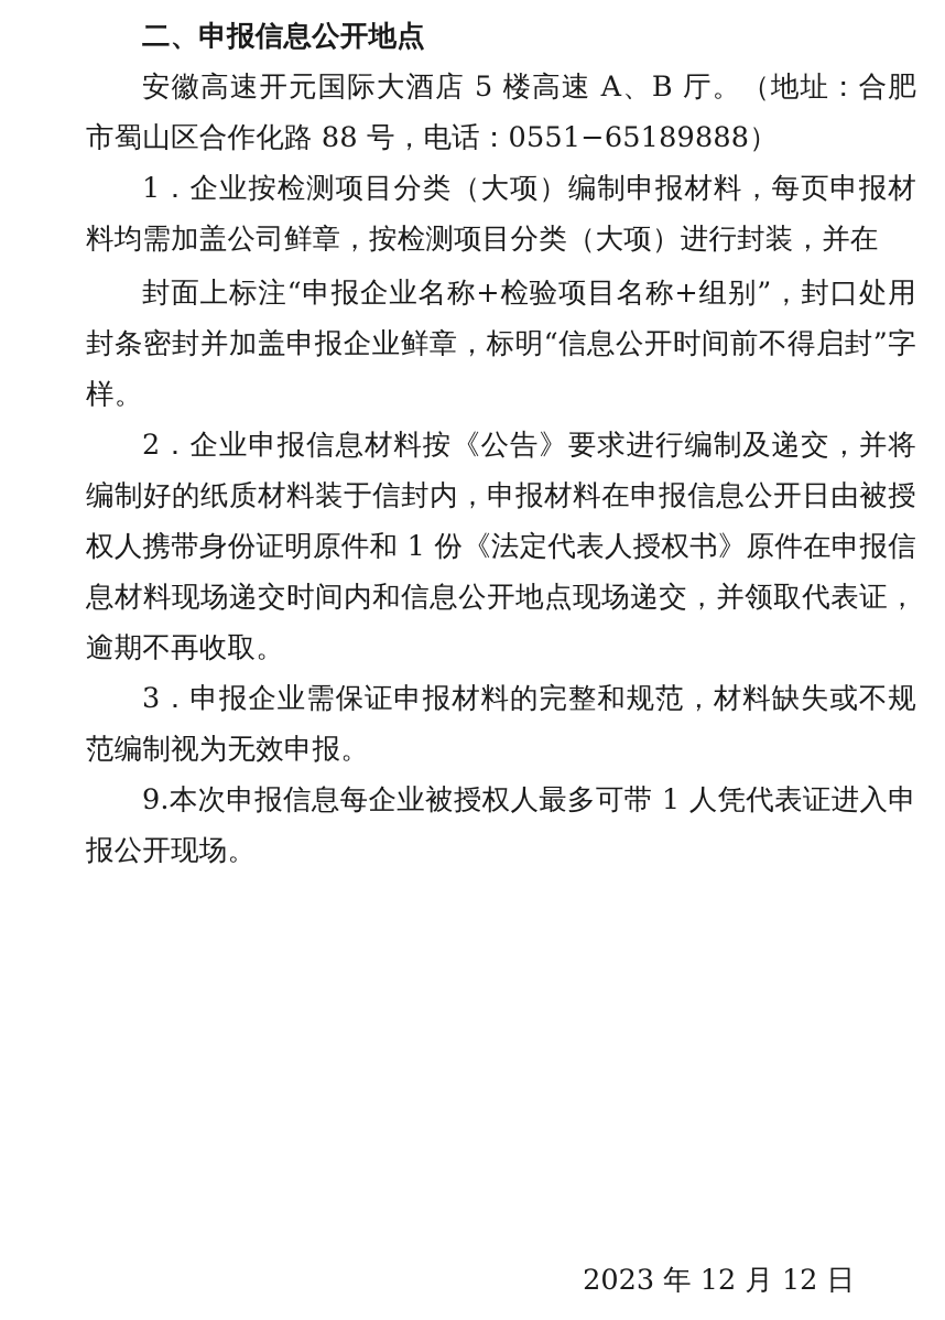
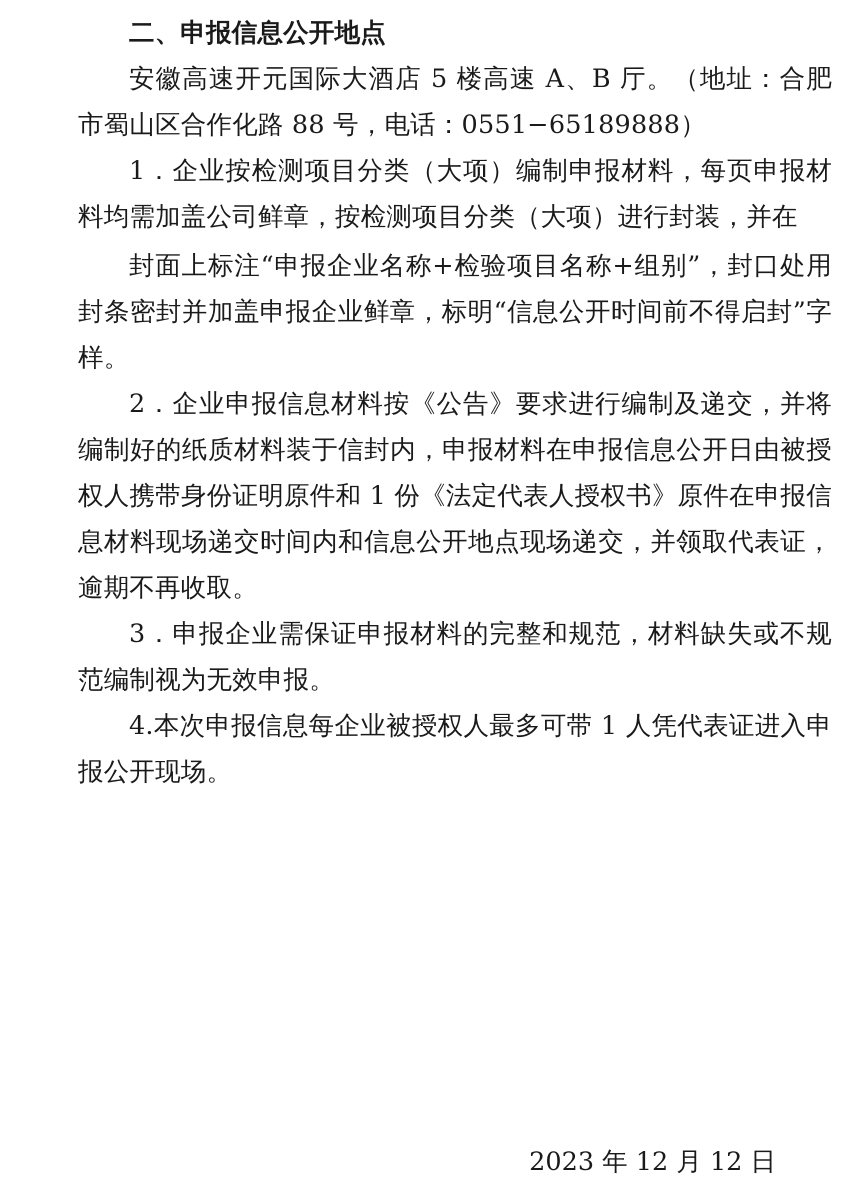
  二、申报信息公开地点
  安徽高速开元国际大酒店 5 楼高速 A、B 厅。（地址：合肥市蜀山区合作化路 88 号，电话：0551−65189888）
  1．企业按检测项目分类（大项）编制申报材料，每页申报材料均需加盖公司鲜章，按检测项目分类（大项）进行封装，并在
  封面上标注“申报企业名称+检验项目名称+组别”，封口处用封条密封并加盖申报企业鲜章，标明“信息公开时间前不得启封”字样。
  2．企业申报信息材料按《公告》要求进行编制及递交，并将编制好的纸质材料装于信封内，申报材料在申报信息公开日由被授权人携带身份证明原件和 1 份《法定代表人授权书》原件在申报信息材料现场递交时间内和信息公开地点现场递交，并领取代表证，逾期不再收取。
  3．申报企业需保证申报材料的完整和规范，材料缺失或不规范编制视为无效申报。
- 9.本次申报信息每企业被授权人最多可带 1 人凭代表证进入申报公开现场。
+ 4.本次申报信息每企业被授权人最多可带 1 人凭代表证进入申报公开现场。
  2023 年 12 月 12 日
